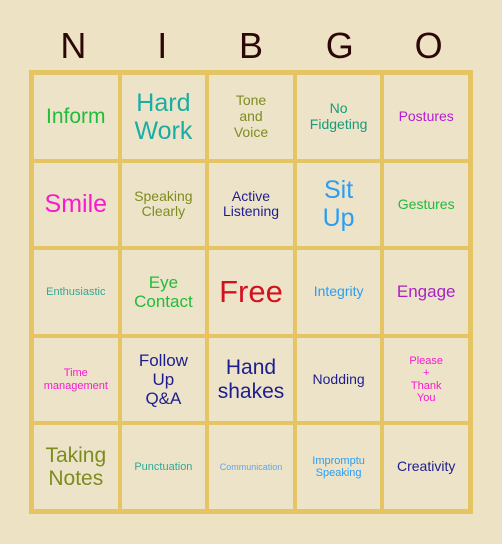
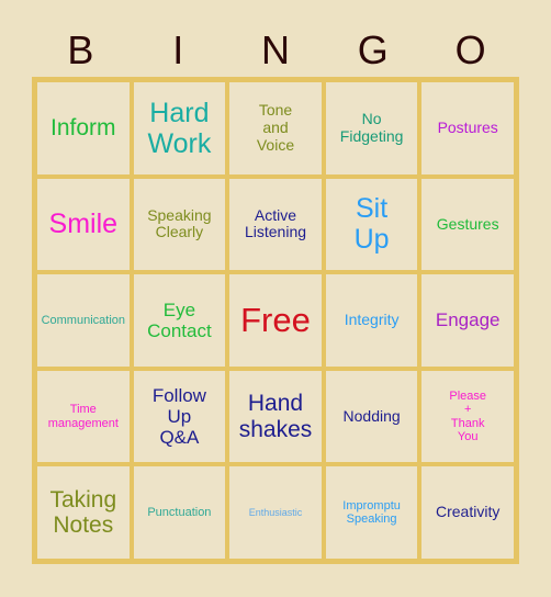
- N
+ B
  I
- B
+ N
  G
  O
  Inform
  Hard
  Work
  Tone
  and
  Voice
  No
  Fidgeting
  Postures
  Smile
  Speaking
  Clearly
  Active
  Listening
  Sit
  Up
  Gestures
- Enthusiastic
+ Communication
  Eye
  Contact
  Free
  Integrity
  Engage
  Time
  management
  Follow
  Up
  Q&A
  Hand
  shakes
  Nodding
  Please
  +
  Thank
  You
  Taking
  Notes
  Punctuation
- Communication
+ Enthusiastic
  Impromptu
  Speaking
  Creativity
